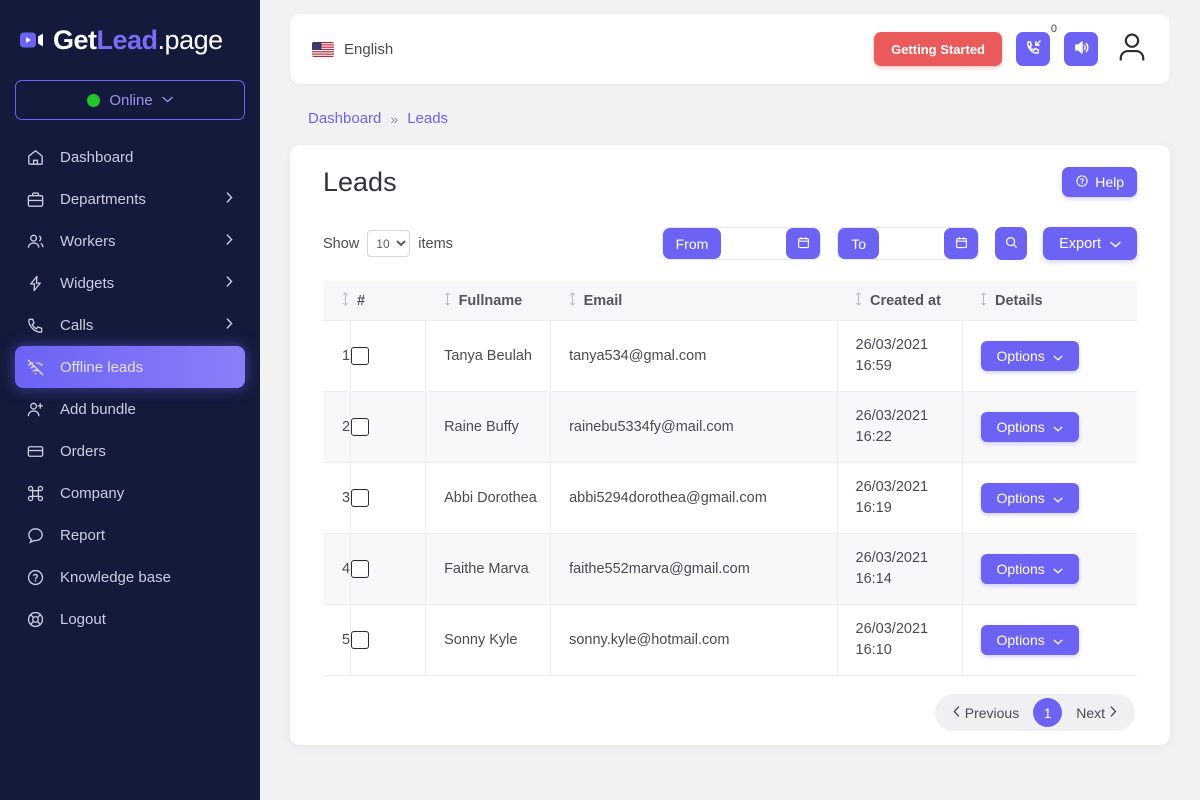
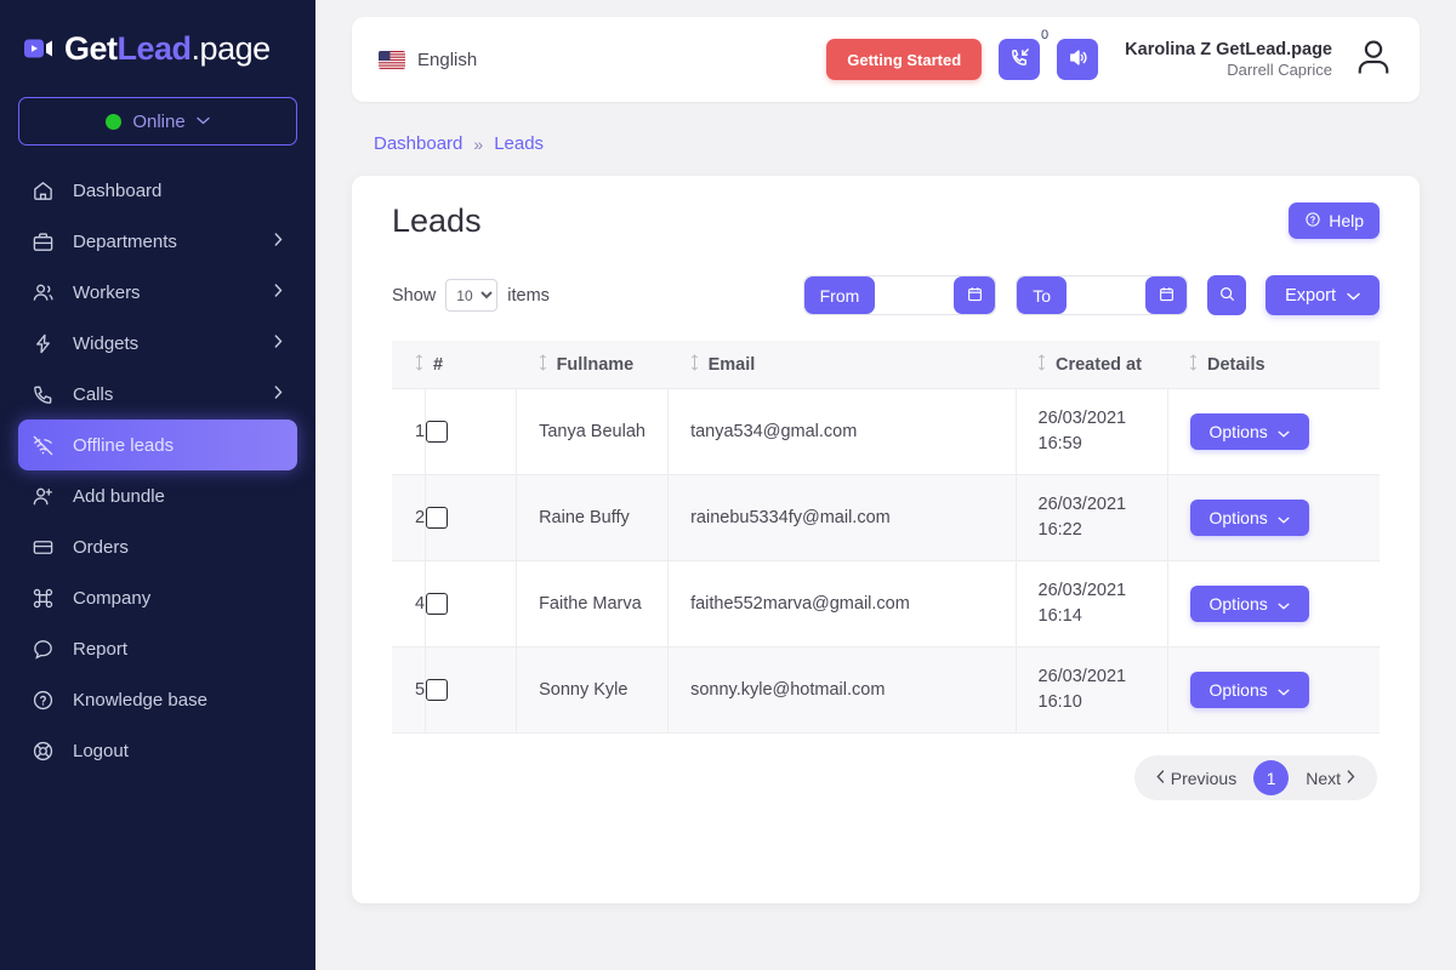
  GetLead.page
  Online
  Dashboard
  Departments
  Workers
  Widgets
  Calls
  Offline leads
  Add bundle
  Orders
  Company
  Report
  Knowledge base
  Logout
  English
  Getting Started
  0
+ Karolina Z GetLead.page
+ Darrell Caprice
  Dashboard
  »
  Leads
  Leads
  Help
  Show
  10
  items
  From
  To
  Export
  #	Fullname	Email	Created at	Details
  1		Tanya Beulah	tanya534@gmal.com	26/03/2021 16:59	Options
  2		Raine Buffy	rainebu5334fy@mail.com	26/03/2021 16:22	Options
- 3		Abbi Dorothea	abbi5294dorothea@gmail.com	26/03/2021 16:19	Options
  4		Faithe Marva	faithe552marva@gmail.com	26/03/2021 16:14	Options
  5		Sonny Kyle	sonny.kyle@hotmail.com	26/03/2021 16:10	Options
  Previous
  1
  Next
